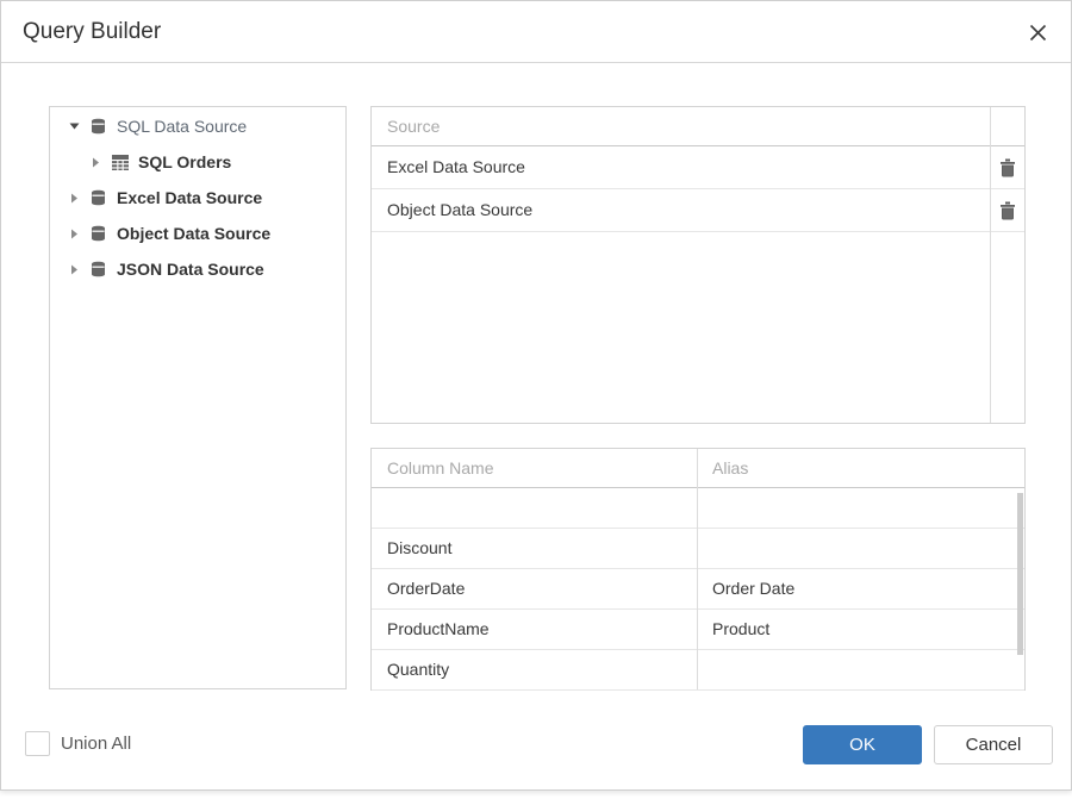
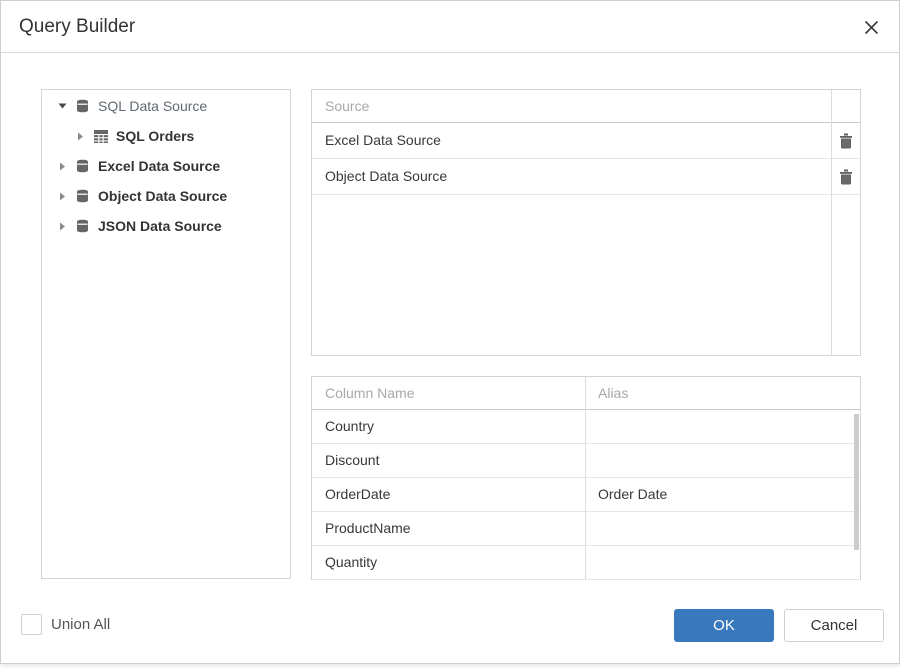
  Query Builder
  SQL Data Source
  SQL Orders
  Excel Data Source
  Object Data Source
  JSON Data Source
  Source
  Excel Data Source
  Object Data Source
  Column Name
  Alias
+ Country
  Discount
  OrderDate
  Order Date
  ProductName
- Product
  Quantity
  Union All
  OK
  Cancel
